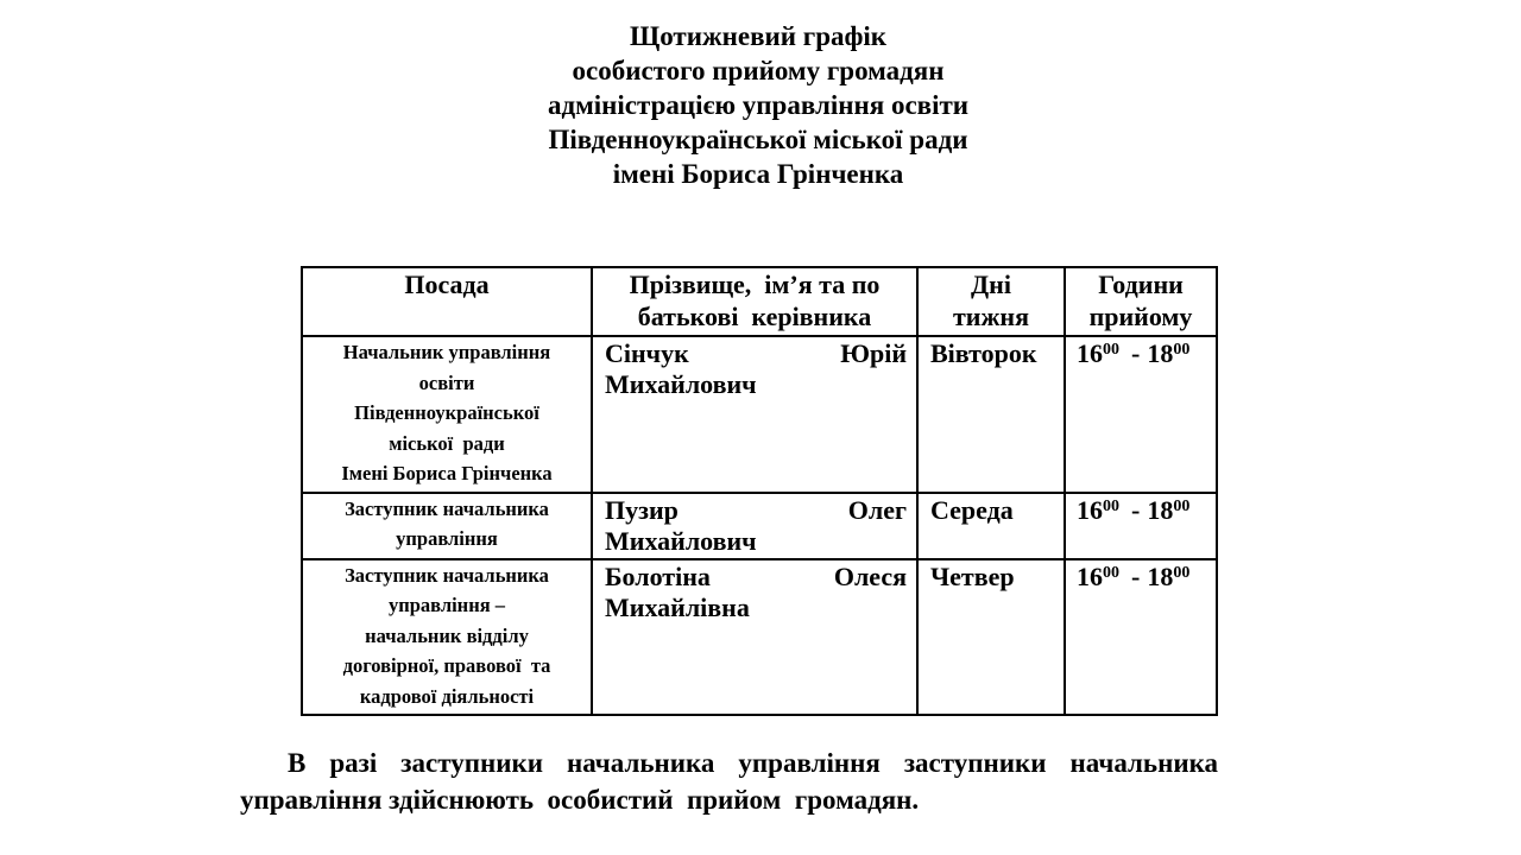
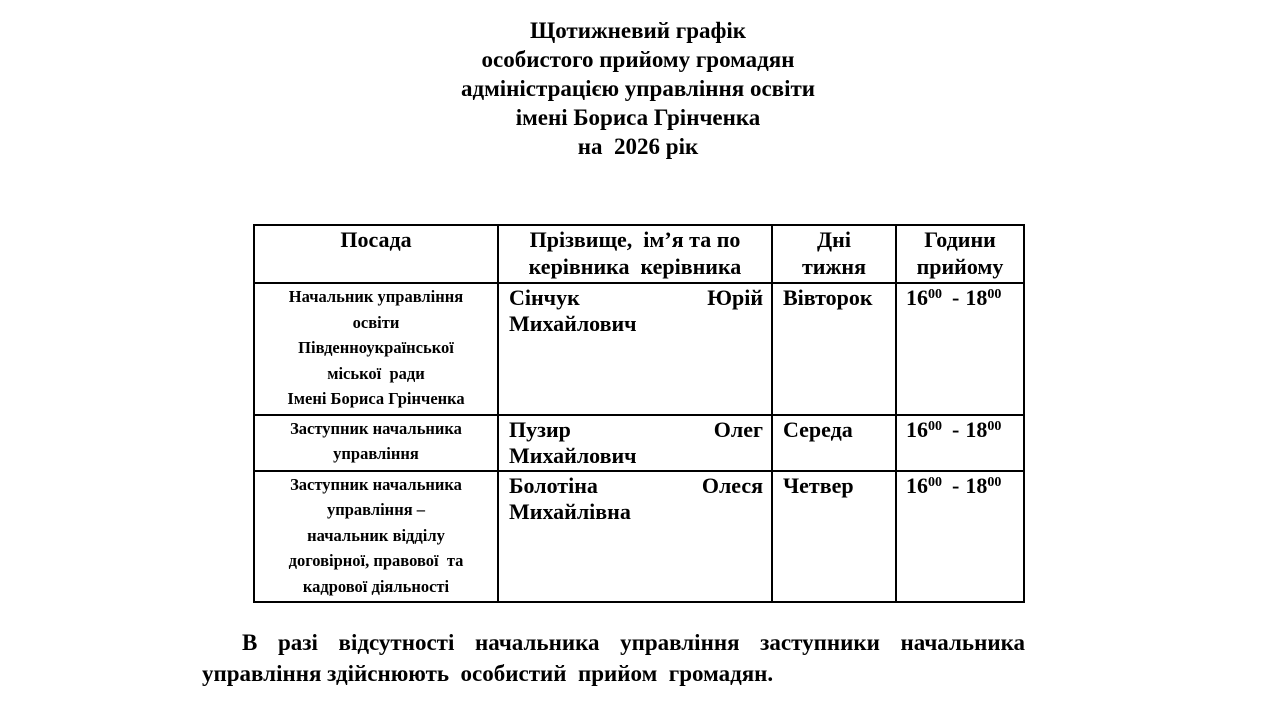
  Щотижневий графік
  особистого прийому громадян
  адміністрацією управління освіти
- Південноукраїнської міської ради
  імені Бориса Грінченка
+ на 2026 рік
- Посада	Прізвище, ім’я та по батькові керівника	Дні тижня	Години прийому
+ Посада	Прізвище, ім’я та по керівника керівника	Дні тижня	Години прийому
  Начальник управління освіти Південноукраїнської міської ради Імені Бориса Грінченка	Сінчук Юрій Михайлович	Вівторок	1600 - 1800
  Заступник начальника управління	Пузир Олег Михайлович	Середа	1600 - 1800
  Заступник начальника управління – начальник відділу договірної, правової та кадрової діяльності	Болотіна Олеся Михайлівна	Четвер	1600 - 1800
- В разі заступники начальника управління заступники начальника управління здійснюють особистий прийом громадян.
+ В разі відсутності начальника управління заступники начальника управління здійснюють особистий прийом громадян.
